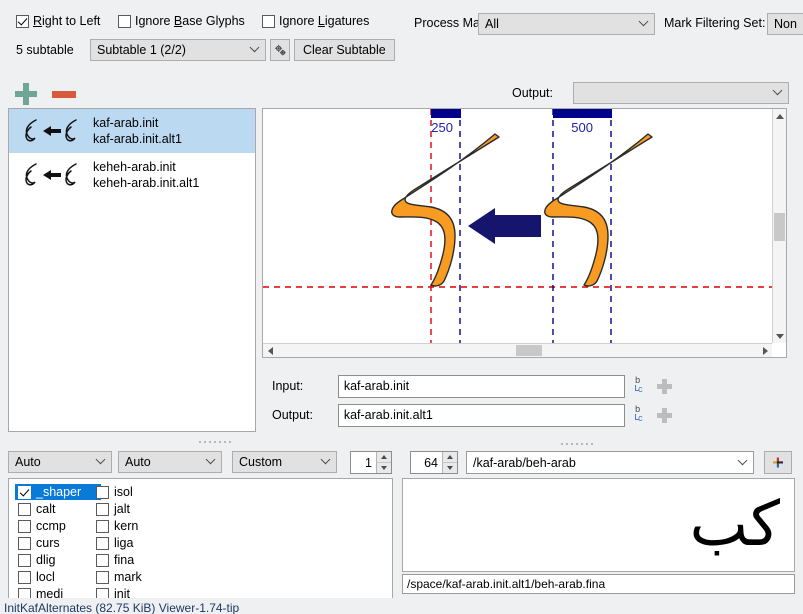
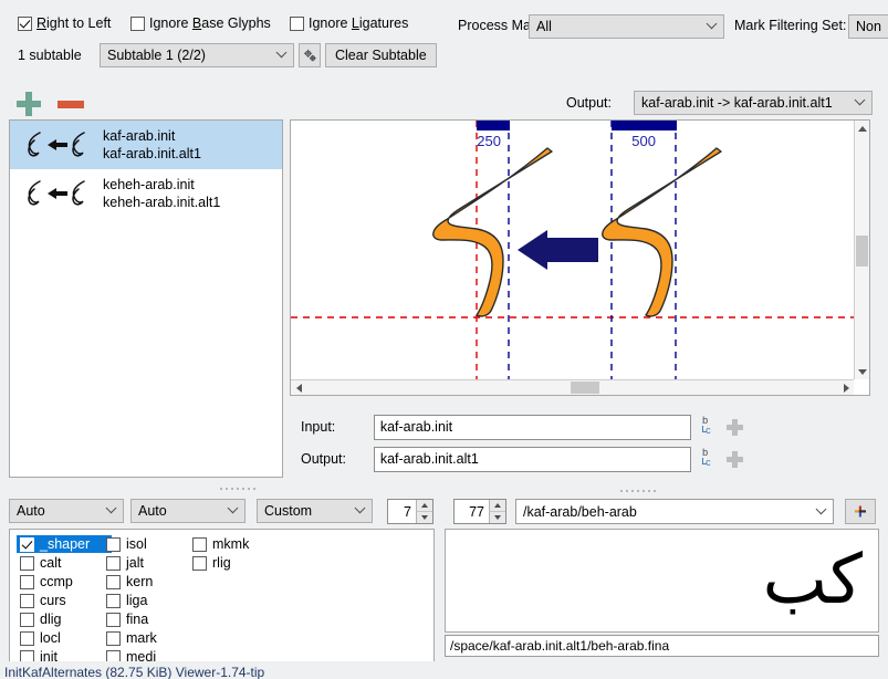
  Right to Left
  Ignore Base Glyphs
  Ignore Ligatures
  All
  Mark Filtering Set:
  Non
- 5 subtable
+ 1 subtable
  Subtable 1 (2/2)
  Clear Subtable
  Output:
+ kaf-arab.init -> kaf-arab.init.alt1
  kaf-arab.init
  kaf-arab.init.alt1
  keheh-arab.init
  keheh-arab.init.alt1
  250
  500
  Input:
  kaf-arab.init
  b
  c
  Output:
  kaf-arab.init.alt1
  b
  c
  Auto
  Auto
  Custom
- 1
+ 7
- 64
+ 77
  /kaf-arab/beh-arab
  _shaper
  calt
  ccmp
  curs
  dlig
  locl
- medi
+ init
  isol
  jalt
  kern
  liga
  fina
  mark
- init
+ medi
+ mkmk
+ rlig
  كب
  /space/kaf-arab.init.alt1/beh-arab.fina
  InitKafAlternates (82.75 KiB) Viewer-1.74-tip
